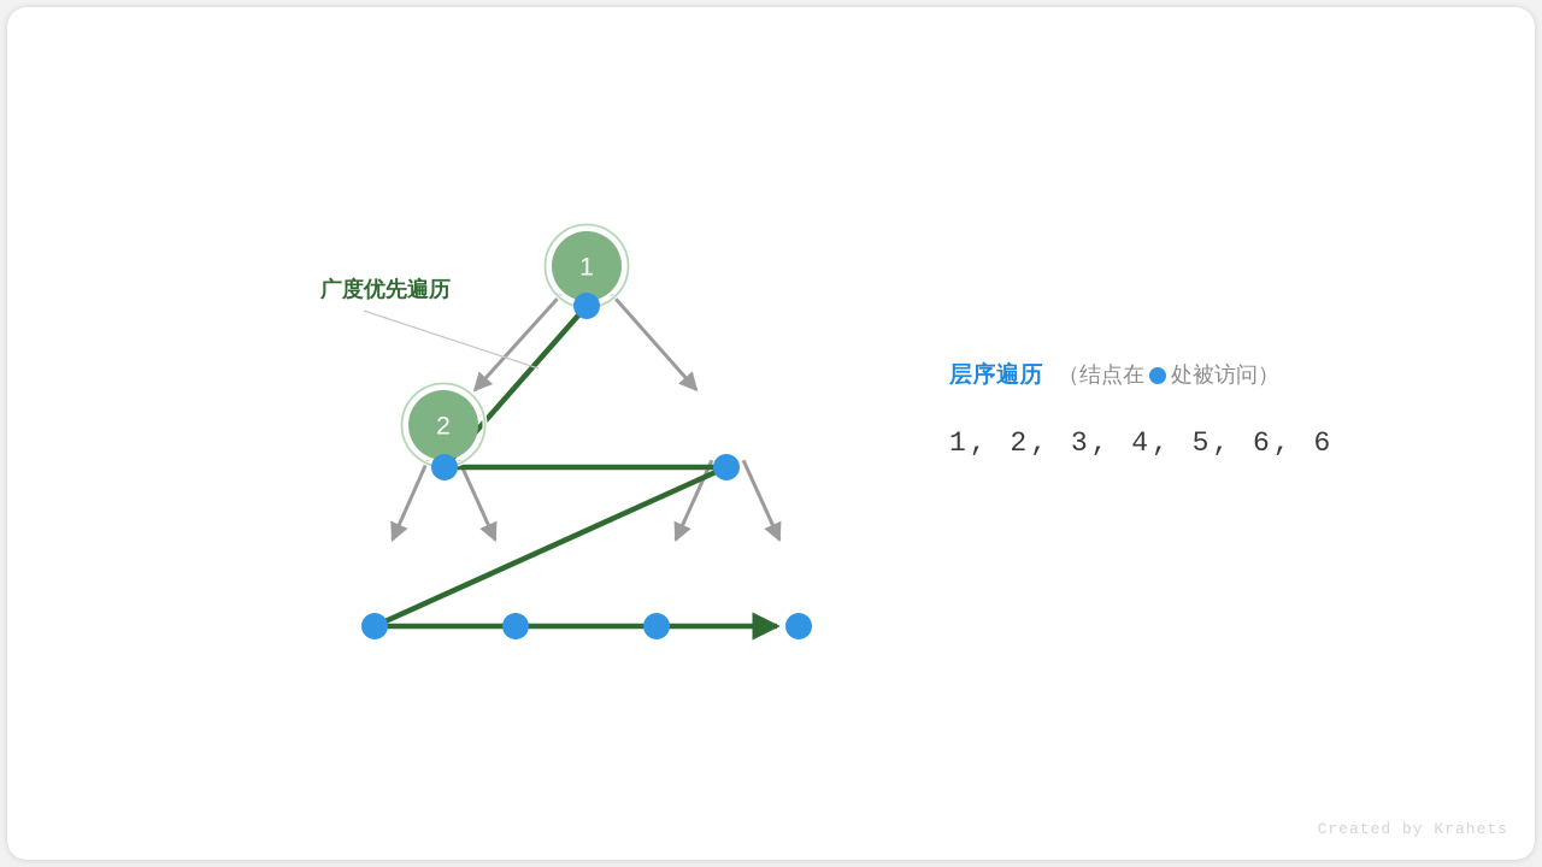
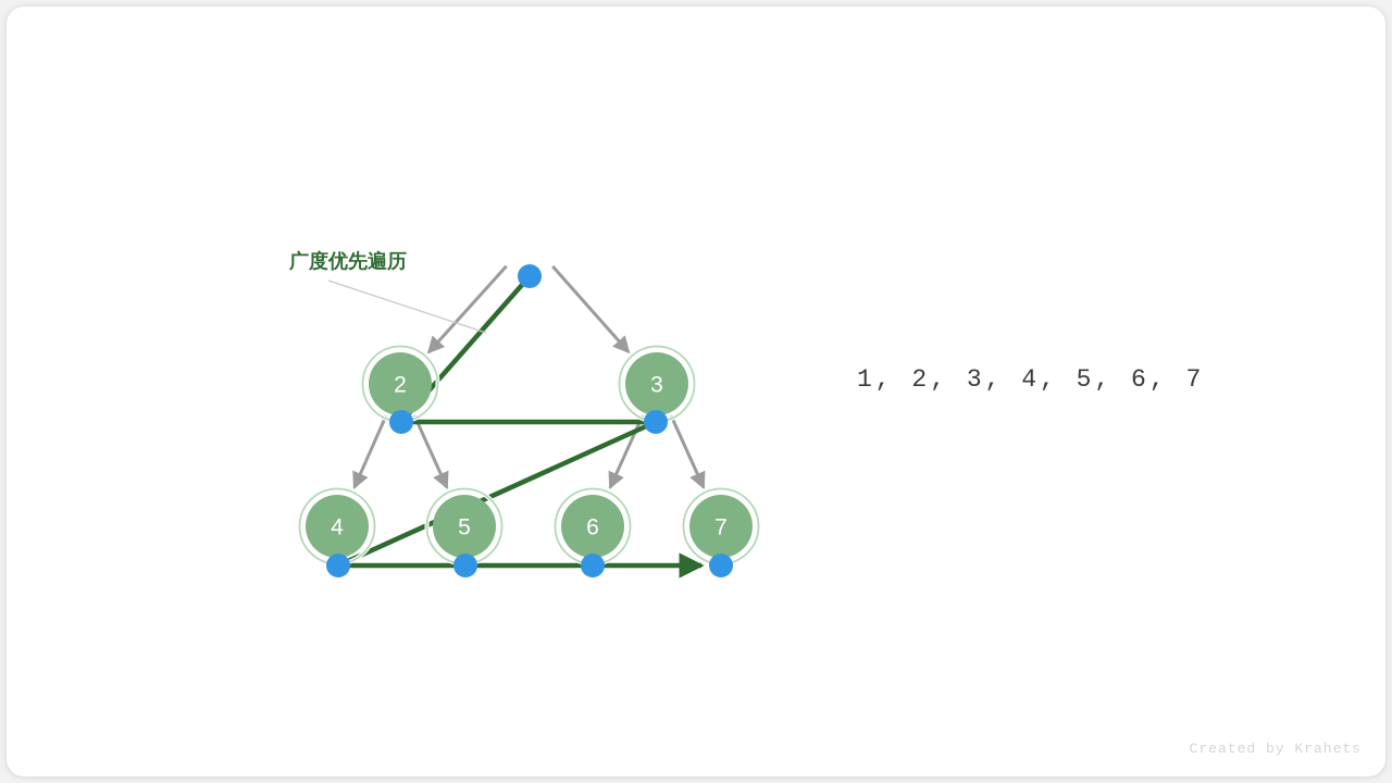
- 1
  2
+ 3
+ 4
+ 5
+ 6
+ 7
  广度优先遍历
- 层序遍历
- （结点在
- 处被访问）
- 1, 2, 3, 4, 5, 6, 6
+ 1, 2, 3, 4, 5, 6, 7
  Created by Krahets
